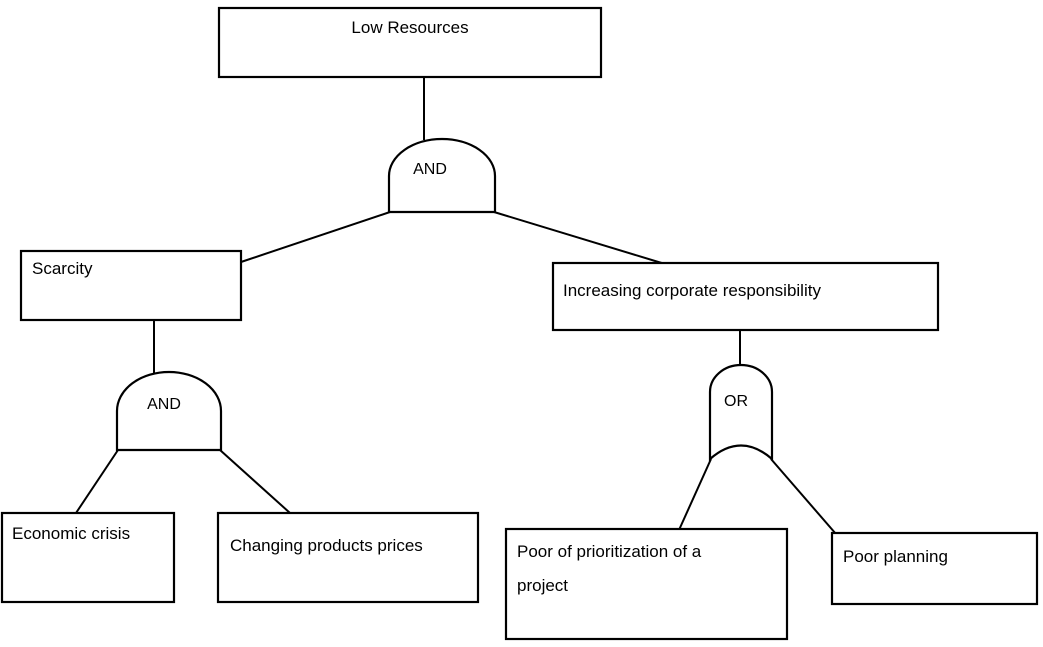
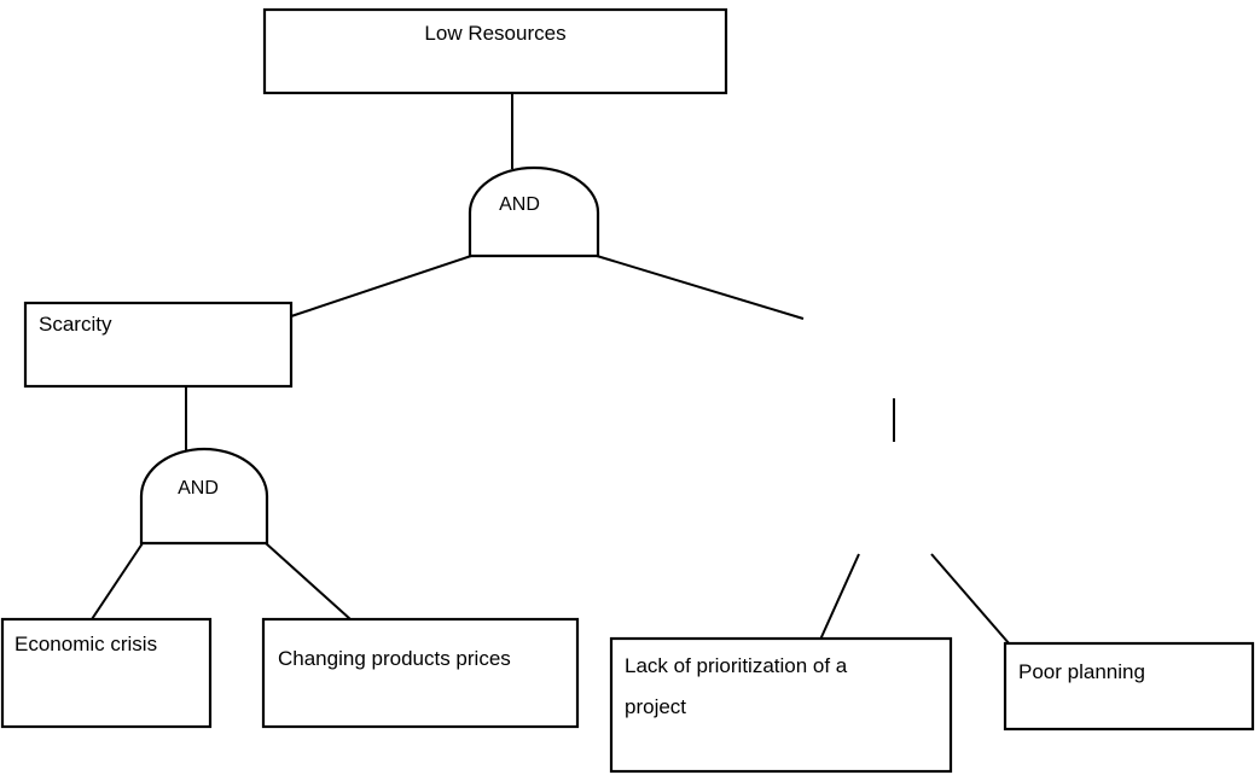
  Low Resources
  AND
  Scarcity
- Increasing corporate responsibility
  AND
- OR
  Economic crisis
  Changing products prices
- Poor of prioritization of a
+ Lack of prioritization of a
  project
  Poor planning
